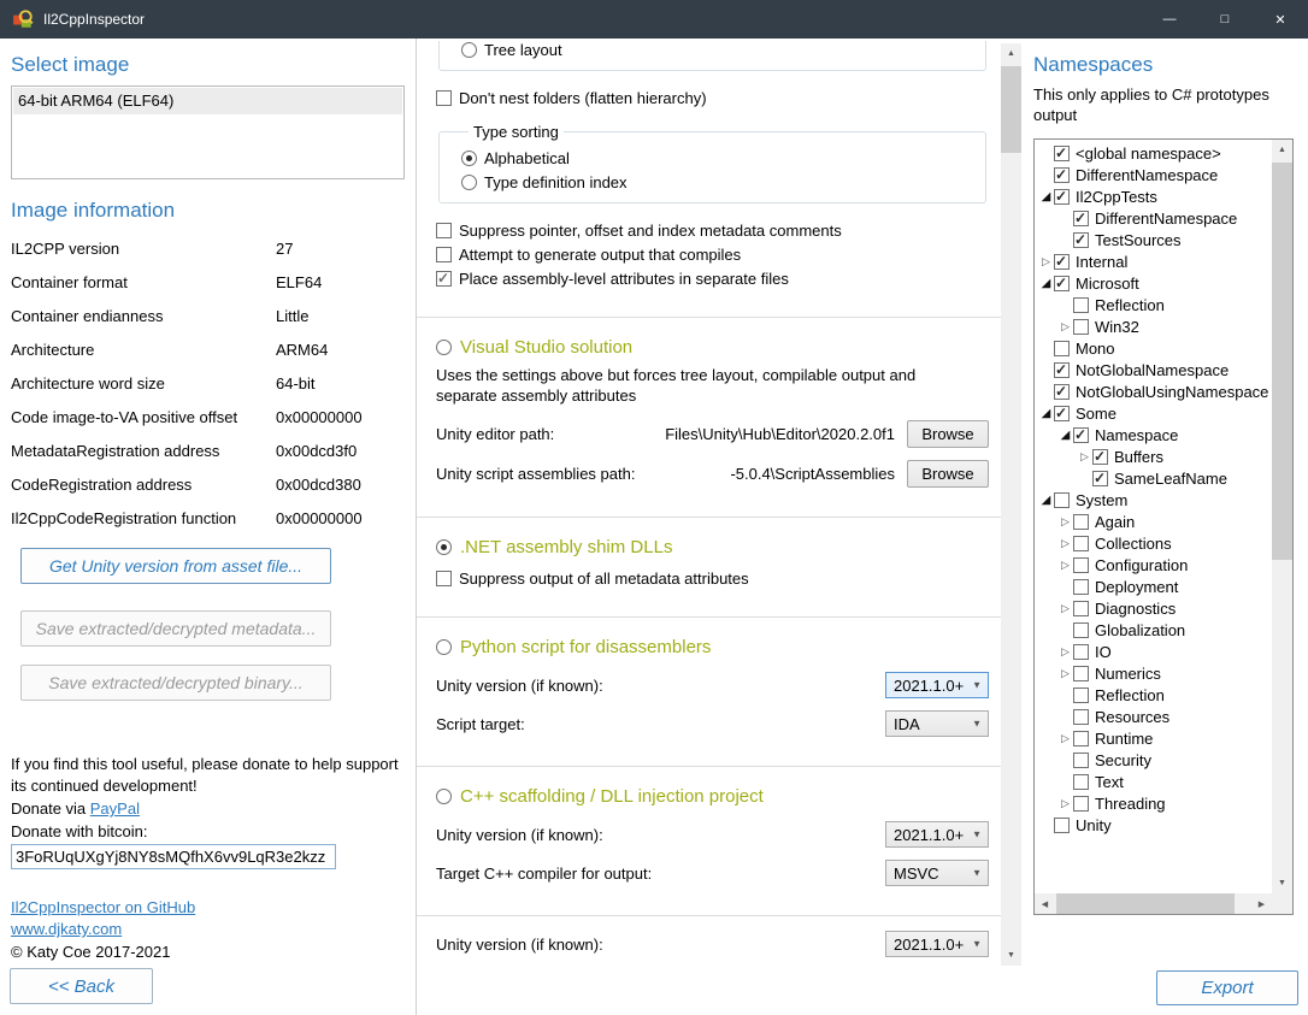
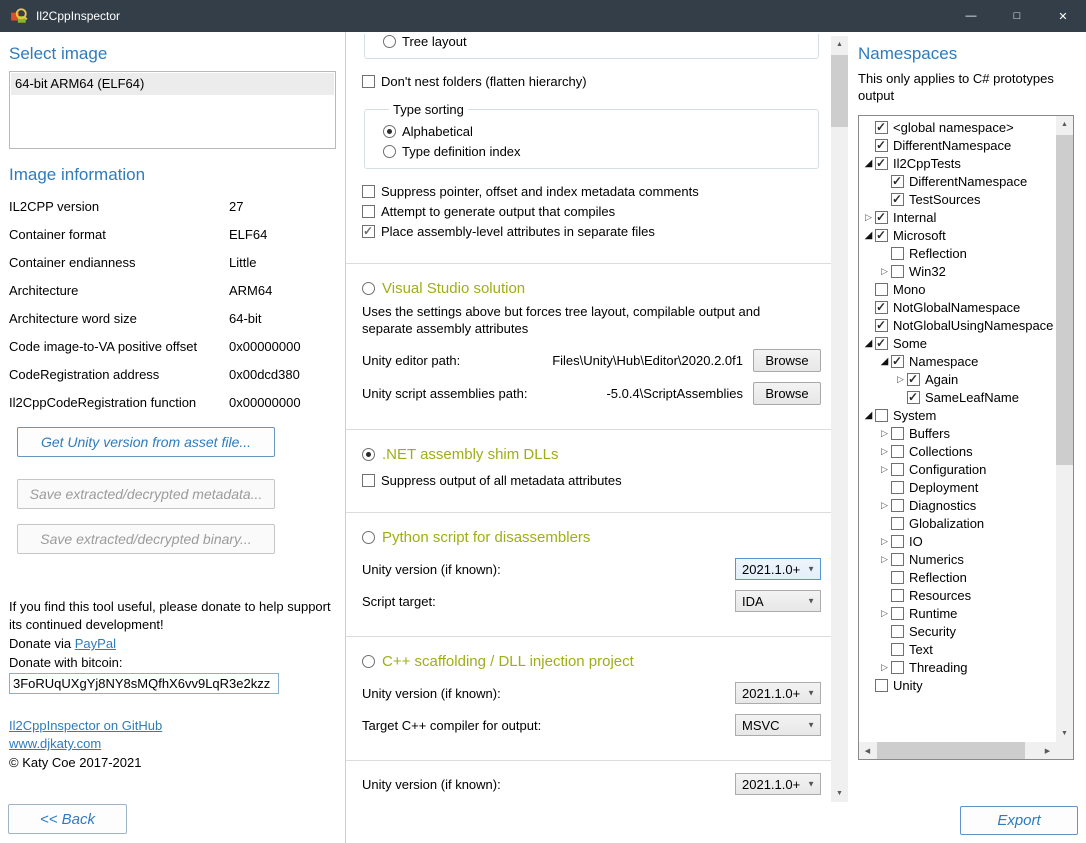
  Il2CppInspector
  —
  □
  ✕
  Select image
  64-bit ARM64 (ELF64)
  Image information
  IL2CPP version
  27
  Container format
  ELF64
  Container endianness
  Little
  Architecture
  ARM64
  Architecture word size
  64-bit
  Code image-to-VA positive offset
  0x00000000
- MetadataRegistration address
- 0x00dcd3f0
  CodeRegistration address
  0x00dcd380
  Il2CppCodeRegistration function
  0x00000000
  Get Unity version from asset file...
  Save extracted/decrypted metadata...
  Save extracted/decrypted binary...
  If you find this tool useful, please donate to help support its continued development!
  Donate via PayPal
  Donate with bitcoin:
  3FoRUqUXgYj8NY8sMQfhX6vv9LqR3e2kzz
  Il2CppInspector on GitHub
  www.djkaty.com
  © Katy Coe 2017-2021
  << Back
  Tree layout
  Don't nest folders (flatten hierarchy)
  Type sorting
  Alphabetical
  Type definition index
  Suppress pointer, offset and index metadata comments
  Attempt to generate output that compiles
  Place assembly-level attributes in separate files
  Visual Studio solution
  Uses the settings above but forces tree layout, compilable output and separate assembly attributes
  Unity editor path:
  Files\Unity\Hub\Editor\2020.2.0f1
  Browse
  Unity script assemblies path:
  -5.0.4\ScriptAssemblies
  Browse
  .NET assembly shim DLLs
  Suppress output of all metadata attributes
  Python script for disassemblers
  Unity version (if known):
  2021.1.0+
  ▼
  Script target:
  IDA
  ▼
  C++ scaffolding / DLL injection project
  Unity version (if known):
  2021.1.0+
  ▼
  Target C++ compiler for output:
  MSVC
  ▼
  Unity version (if known):
  2021.1.0+
  ▼
  Namespaces
  This only applies to C# prototypes output
  <global namespace>
  DifferentNamespace
  ◢
  Il2CppTests
  DifferentNamespace
  TestSources
  ▷
  Internal
  ◢
  Microsoft
  Reflection
  ▷
  Win32
  Mono
  NotGlobalNamespace
  NotGlobalUsingNamespace
  ◢
  Some
  ◢
  Namespace
  ▷
- Buffers
+ Again
  SameLeafName
  ◢
  System
  ▷
- Again
+ Buffers
  ▷
  Collections
  ▷
  Configuration
  Deployment
  ▷
  Diagnostics
  Globalization
  ▷
  IO
  ▷
  Numerics
  Reflection
  Resources
  ▷
  Runtime
  Security
  Text
  ▷
  Threading
  Unity
  Export
